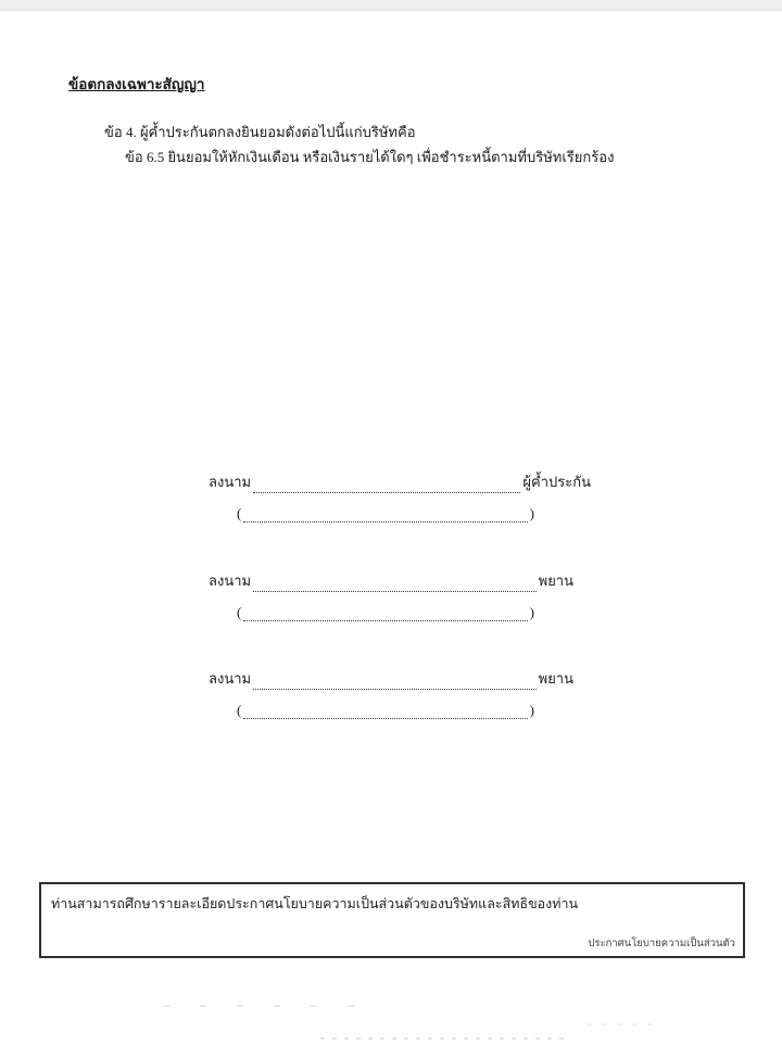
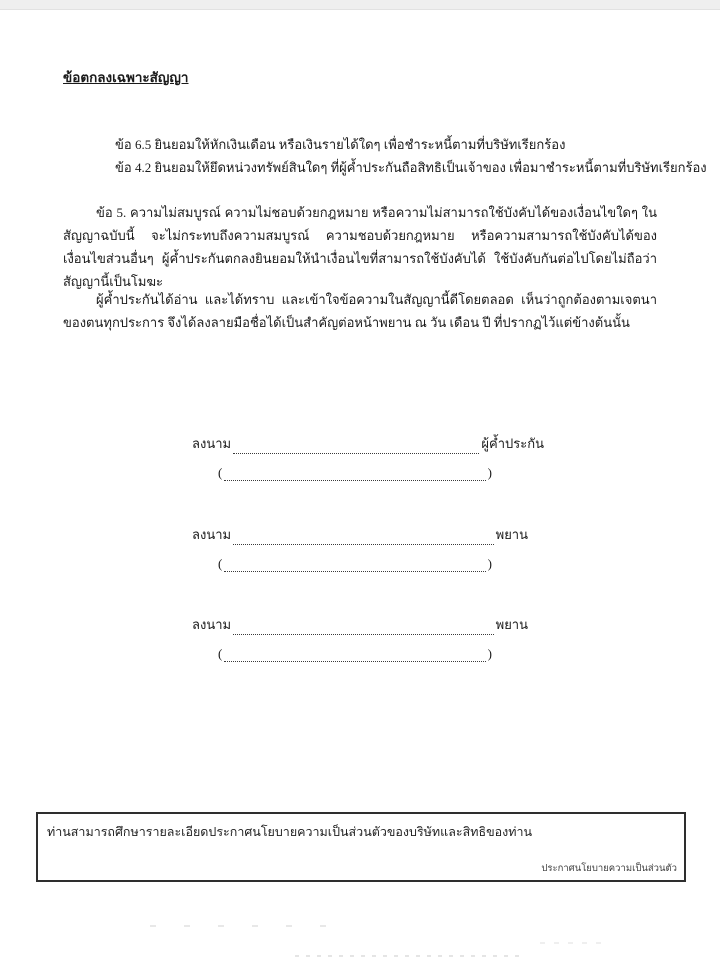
  ข้อตกลงเฉพาะสัญญา
- ข้อ 4. ผู้ค้ำประกันตกลงยินยอมดังต่อไปนี้แก่บริษัทคือ
  ข้อ 6.5 ยินยอมให้หักเงินเดือน หรือเงินรายได้ใดๆ เพื่อชำระหนี้ตามที่บริษัทเรียกร้อง
+ ข้อ 4.2 ยินยอมให้ยึดหน่วงทรัพย์สินใดๆ ที่ผู้ค้ำประกันถือสิทธิเป็นเจ้าของ เพื่อมาชำระหนี้ตามที่บริษัทเรียกร้อง
+ ข้อ 5. ความไม่สมบูรณ์ ความไม่ชอบด้วยกฎหมาย หรือความไม่สามารถใช้บังคับได้ของเงื่อนไขใดๆ ในสัญญาฉบับนี้ จะไม่กระทบถึงความสมบูรณ์ ความชอบด้วยกฎหมาย หรือความสามารถใช้บังคับได้ของเงื่อนไขส่วนอื่นๆ ผู้ค้ำประกันตกลงยินยอมให้นำเงื่อนไขที่สามารถใช้บังคับได้ ใช้บังคับกันต่อไปโดยไม่ถือว่าสัญญานี้เป็นโมฆะ
+ ผู้ค้ำประกันได้อ่าน และได้ทราบ และเข้าใจข้อความในสัญญานี้ดีโดยตลอด เห็นว่าถูกต้องตามเจตนาของตนทุกประการ จึงได้ลงลายมือชื่อได้เป็นสำคัญต่อหน้าพยาน ณ วัน เดือน ปี ที่ปรากฏไว้แต่ข้างต้นนั้น
  ลงนาม
  ผู้ค้ำประกัน
  (
  )
  ลงนาม
  พยาน
  (
  )
  ลงนาม
  พยาน
  (
  )
  ท่านสามารถศึกษารายละเอียดประกาศนโยบายความเป็นส่วนตัวของบริษัทและสิทธิของท่าน
  ประกาศนโยบายความเป็นส่วนตัว
